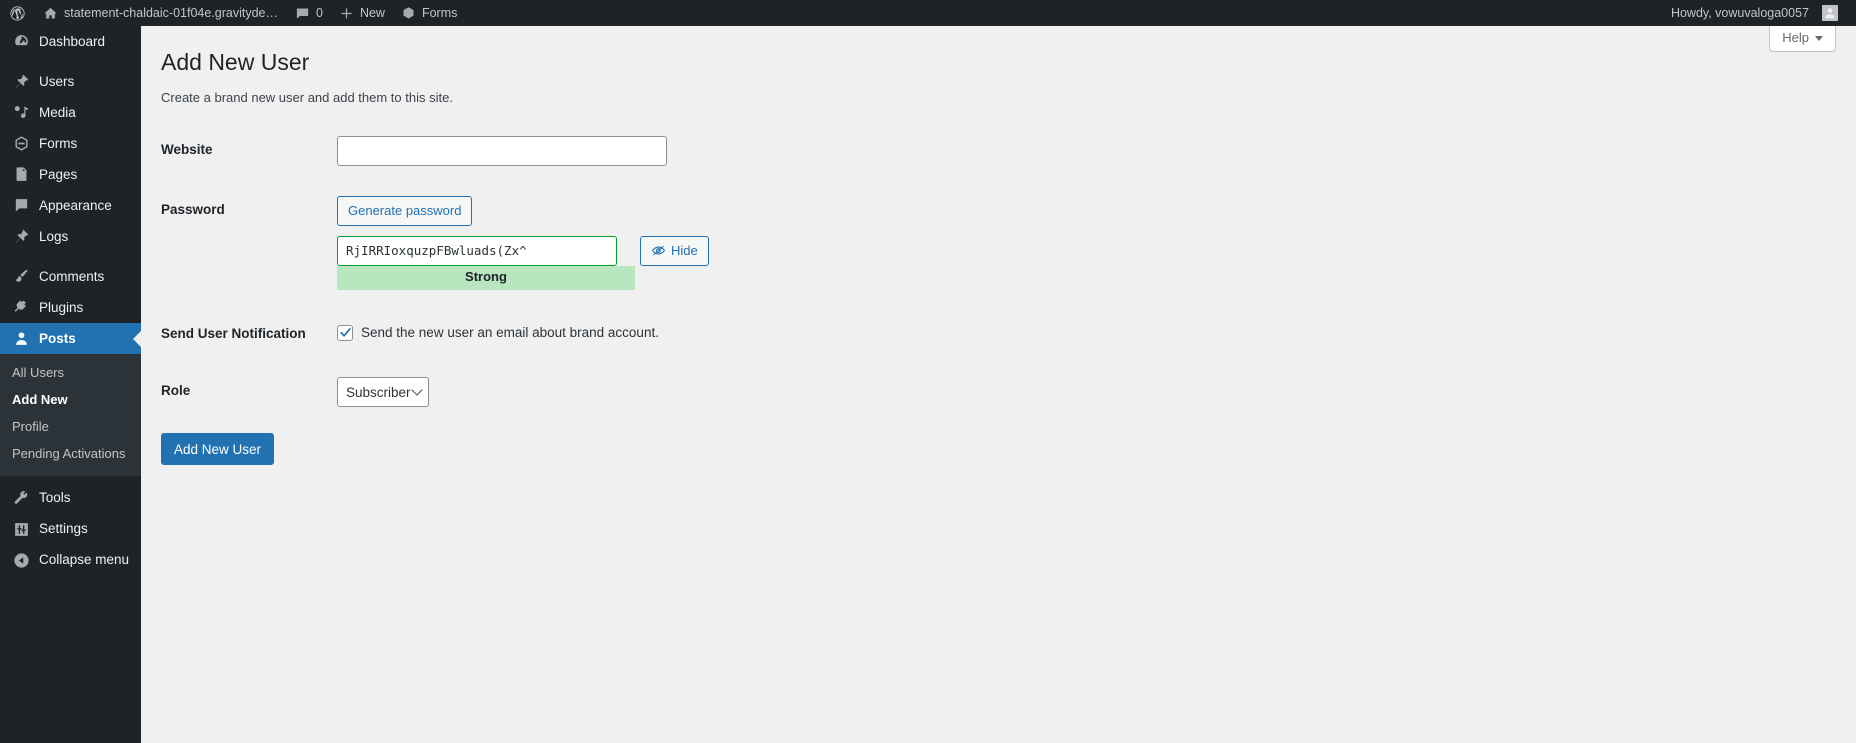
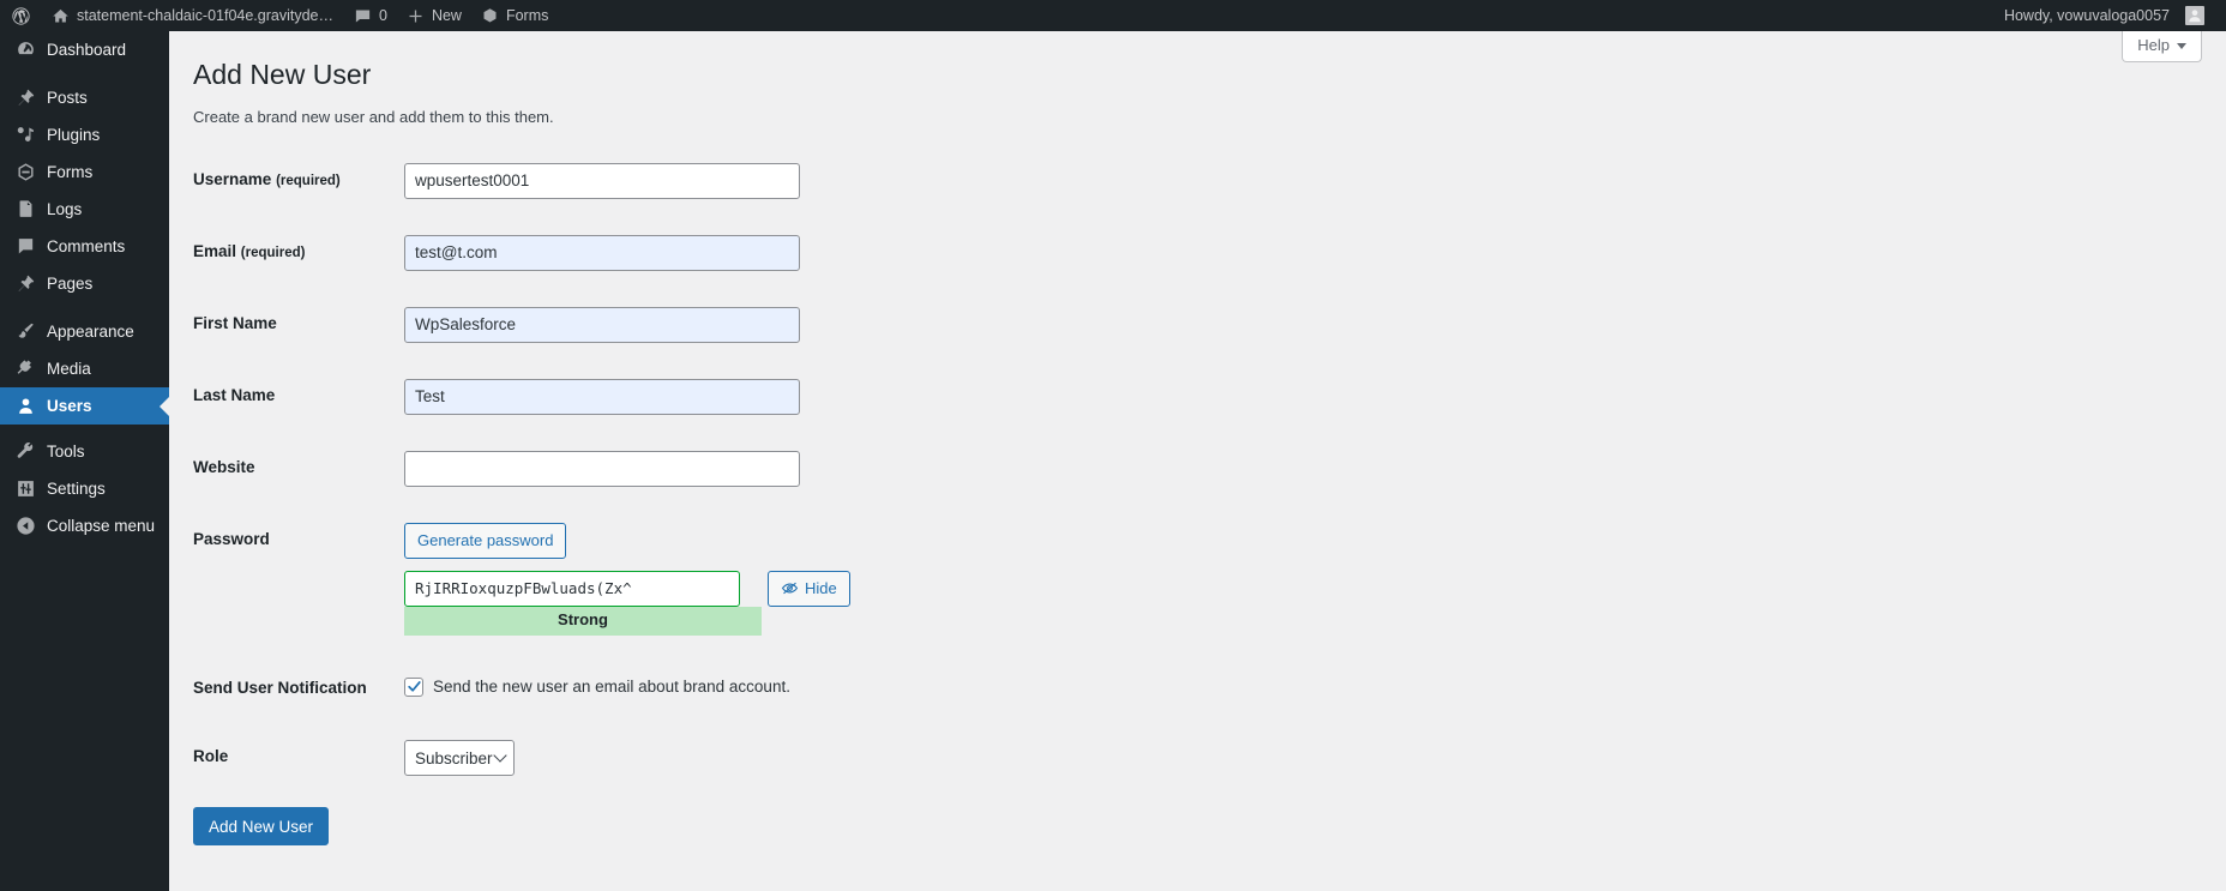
  statement-chaldaic-01f04e.gravitydem
  0
  New
  Forms
  Howdy, vowuvaloga0057
  Dashboard
- Users
+ Posts
- Media
+ Plugins
  Forms
- Pages
+ Logs
- Appearance
+ Comments
- Logs
+ Pages
- Comments
+ Appearance
- Plugins
+ Media
- Posts
+ Users
- All Users
- Add New
- Profile
- Pending Activations
  Tools
  Settings
  Collapse menu
  Help
  Add New User
- Create a brand new user and add them to this site.
+ Create a brand new user and add them to this them.
+ Username (required)	wpusertest0001
+ Email (required)	test@t.com
+ First Name	WpSalesforce
+ Last Name	Test
  Website
  Password	Generate password RjIRRIoxquzpFBwluads(Zx^ Strong Hide
  Send User Notification	Send the new user an email about brand account.
  Role	Subscriber
  Add New User
